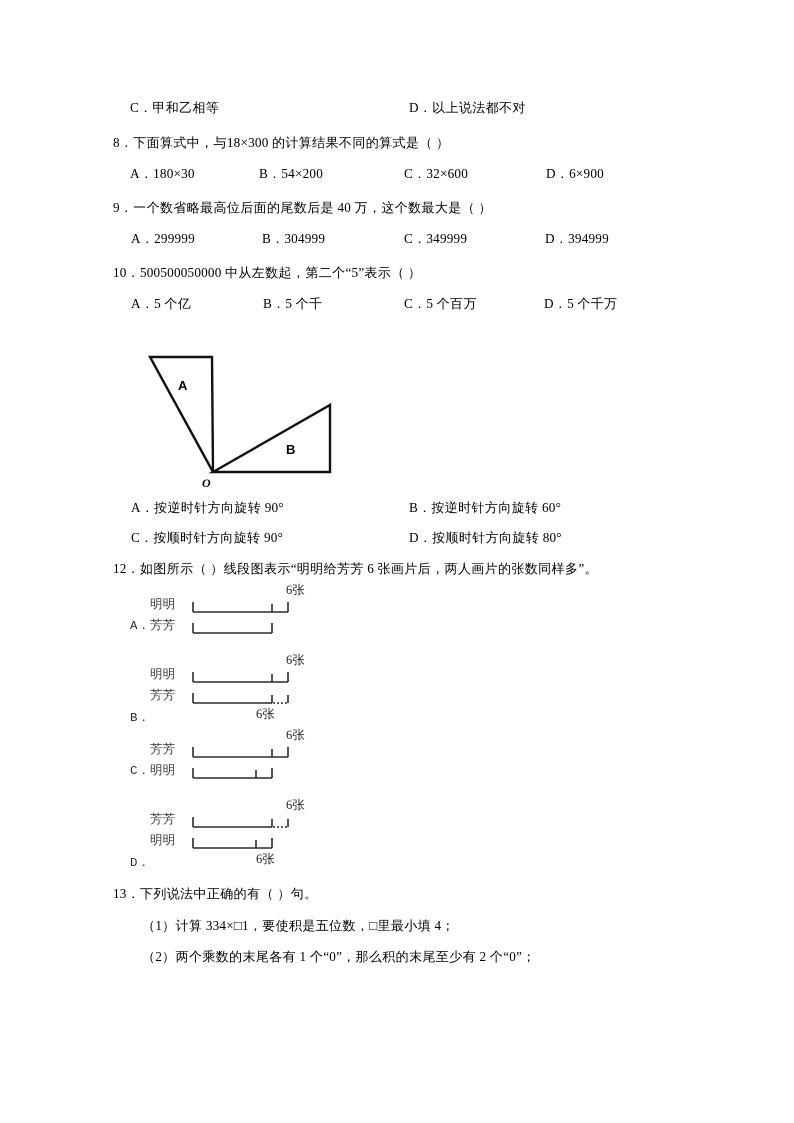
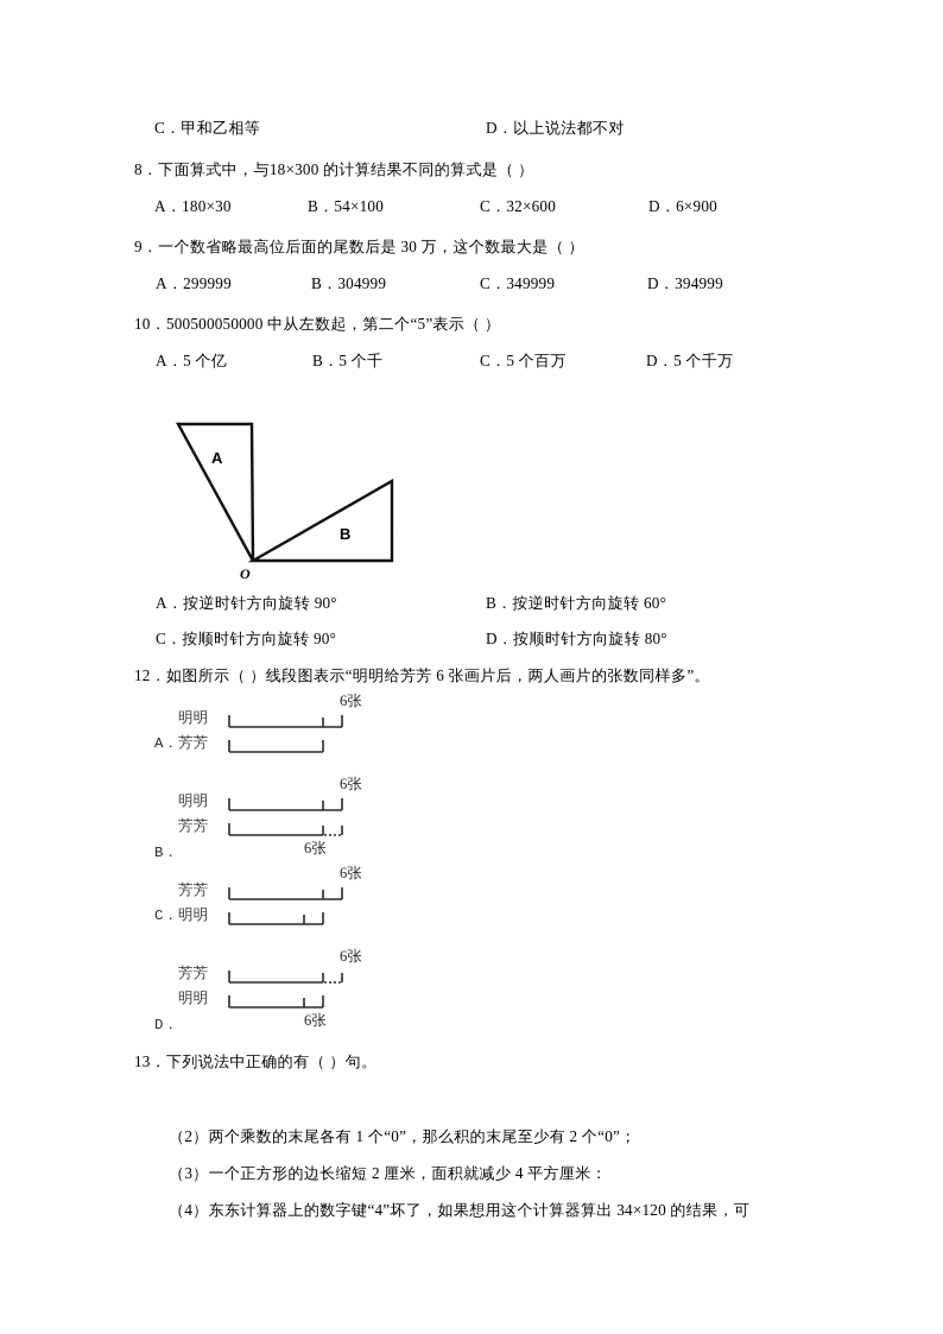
  C．甲和乙相等
  D．以上说法都不对
  8．下面算式中，与18×300 的计算结果不同的算式是（ ）
  A．180×30
- B．54×200
+ B．54×100
  C．32×600
  D．6×900
- 9．一个数省略最高位后面的尾数后是 40 万，这个数最大是（ ）
+ 9．一个数省略最高位后面的尾数后是 30 万，这个数最大是（ ）
  A．299999
  B．304999
  C．349999
  D．394999
  10．500500050000 中从左数起，第二个“5”表示（ ）
  A．5 个亿
  B．5 个千
  C．5 个百万
  D．5 个千万
  A
  B
  O
  A．按逆时针方向旋转 90°
  B．按逆时针方向旋转 60°
  C．按顺时针方向旋转 90°
  D．按顺时针方向旋转 80°
  12．如图所示（ ）线段图表示“明明给芳芳 6 张画片后，两人画片的张数同样多”。
  明明
  芳芳
  6张
  A．
  明明
  芳芳
  6张
  6张
  B．
  芳芳
  明明
  6张
  C．
  芳芳
  明明
  6张
  6张
  D．
  13．下列说法中正确的有（ ）句。
- （1）计算 334×□1，要使积是五位数，□里最小填 4；
  （2）两个乘数的末尾各有 1 个“0”，那么积的末尾至少有 2 个“0”；
+ （3）一个正方形的边长缩短 2 厘米，面积就减少 4 平方厘米：
+ （4）东东计算器上的数字键“4”坏了，如果想用这个计算器算出 34×120 的结果，可
